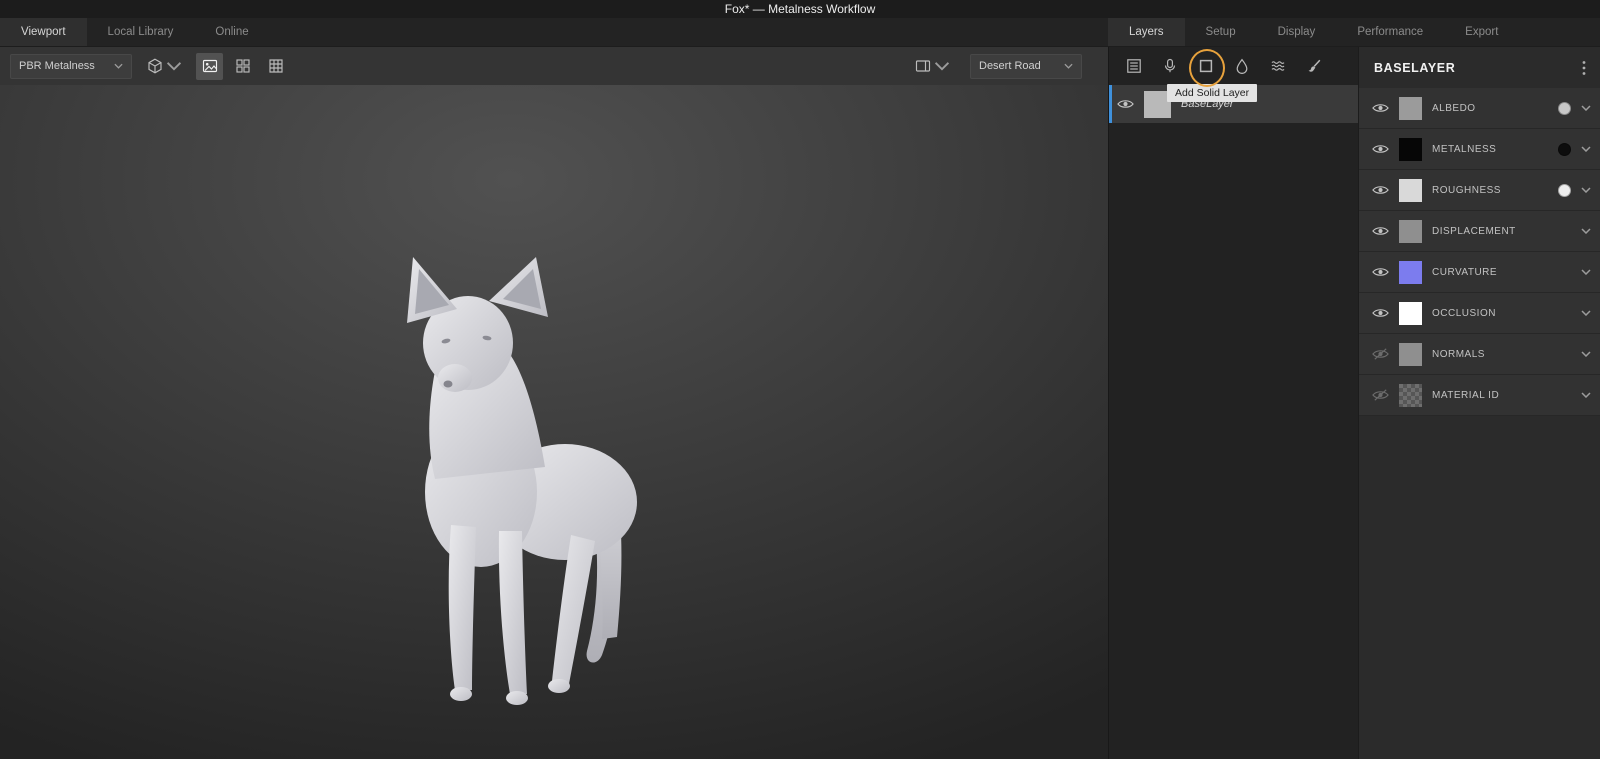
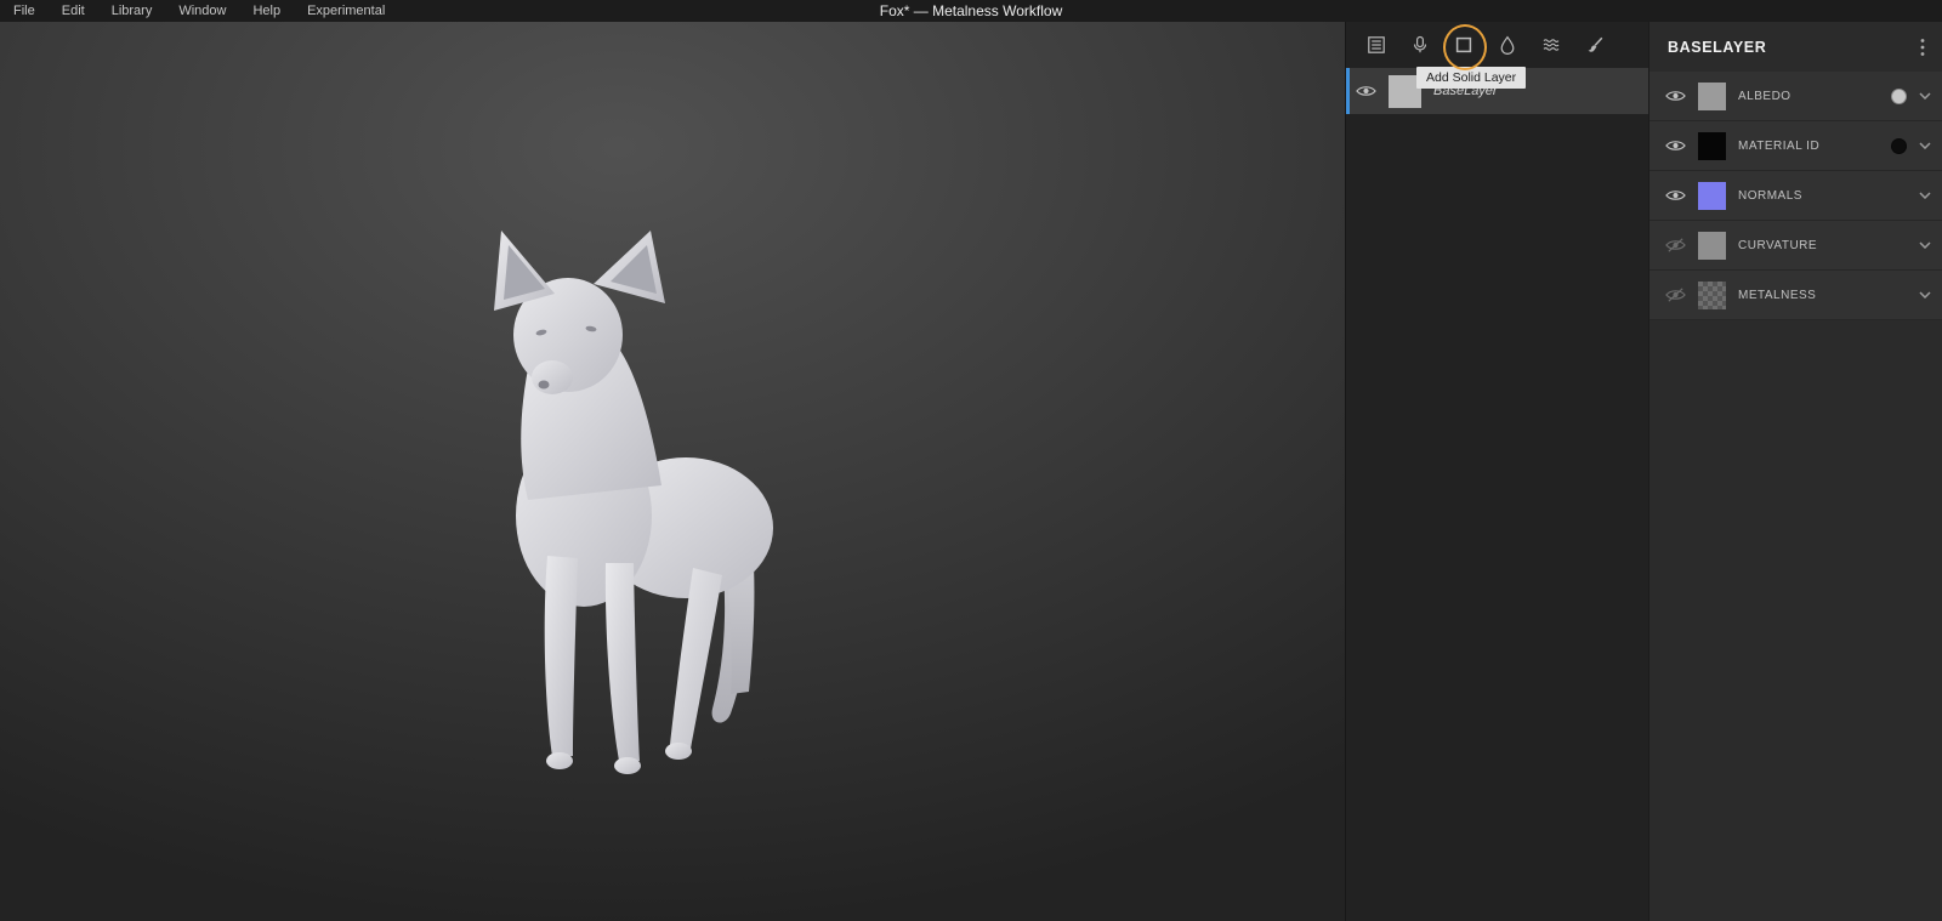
+ File
+ Edit
+ Library
+ Window
+ Help
+ Experimental
  Fox* — Metalness Workflow
- Viewport
- Local Library
- Online
- Layers
- Setup
- Display
- Performance
- Export
- PBR Metalness
- Desert Road
  Add Solid Layer
  BaseLayer
  BASELAYER
  ALBEDO
- METALNESS
+ MATERIAL ID
- ROUGHNESS
- DISPLACEMENT
- CURVATURE
+ NORMALS
- OCCLUSION
- NORMALS
+ CURVATURE
- MATERIAL ID
+ METALNESS
